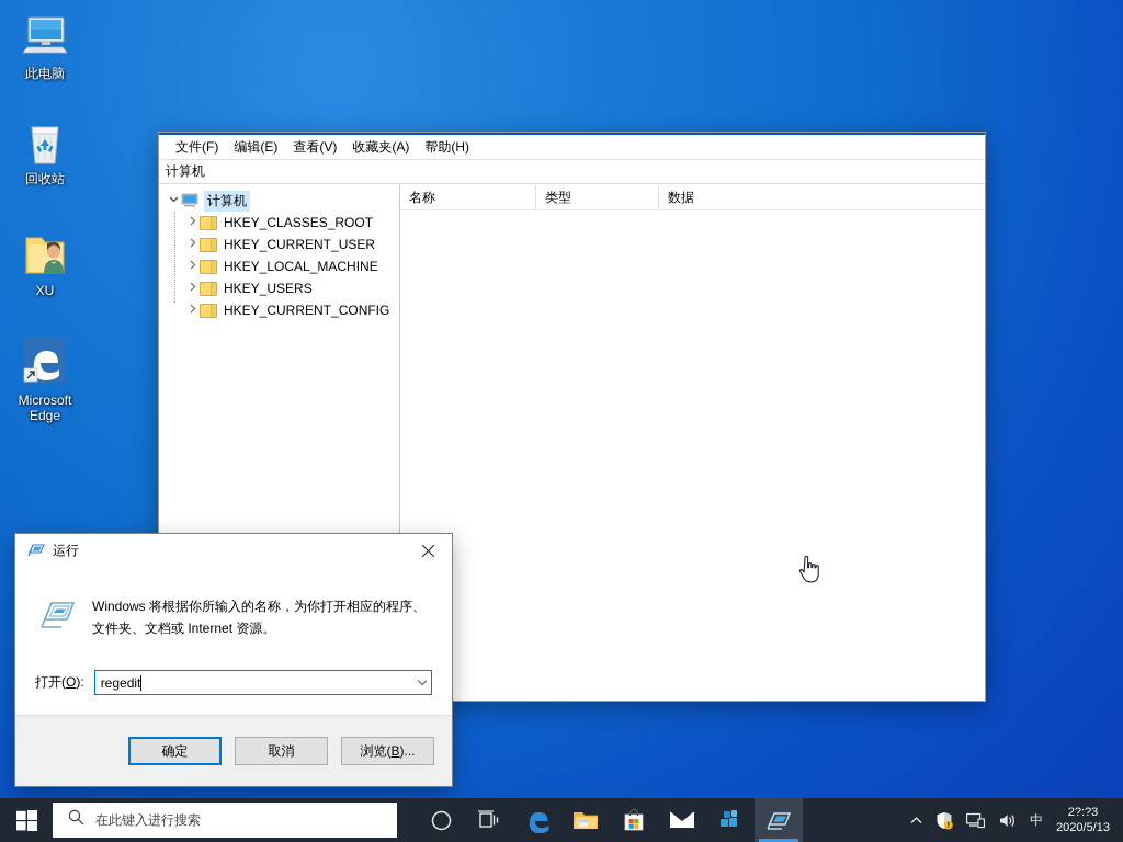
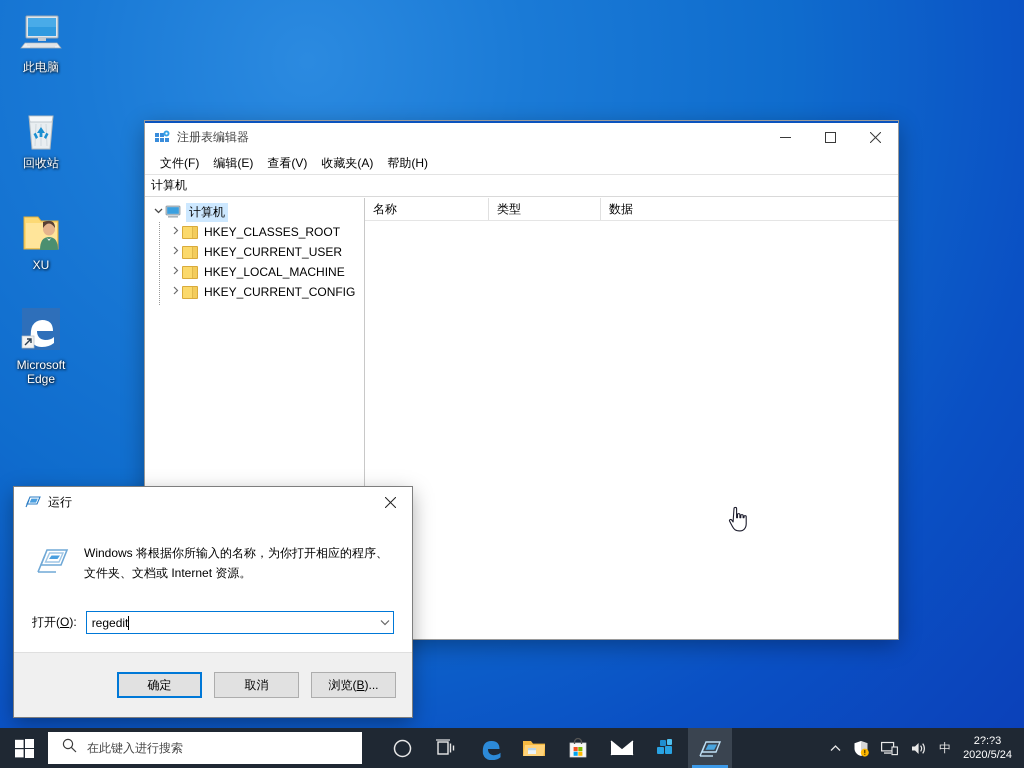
  此电脑
  回收站
  XU
  Microsoft
  Edge
+ 注册表编辑器
  文件(F)
  编辑(E)
  查看(V)
  收藏夹(A)
  帮助(H)
  计算机
  计算机
  HKEY_CLASSES_ROOT
  HKEY_CURRENT_USER
  HKEY_LOCAL_MACHINE
- HKEY_USERS
  HKEY_CURRENT_CONFIG
  名称
  类型
  数据
  运行
  Windows 将根据你所输入的名称，为你打开相应的程序、文件夹、文档或 Internet 资源。
  打开(O):
  regedit
  确定
  取消
  浏览(
  B
  )...
  在此键入进行搜索
  中
  2?:?3
- 2020/5/13
+ 2020/5/24
